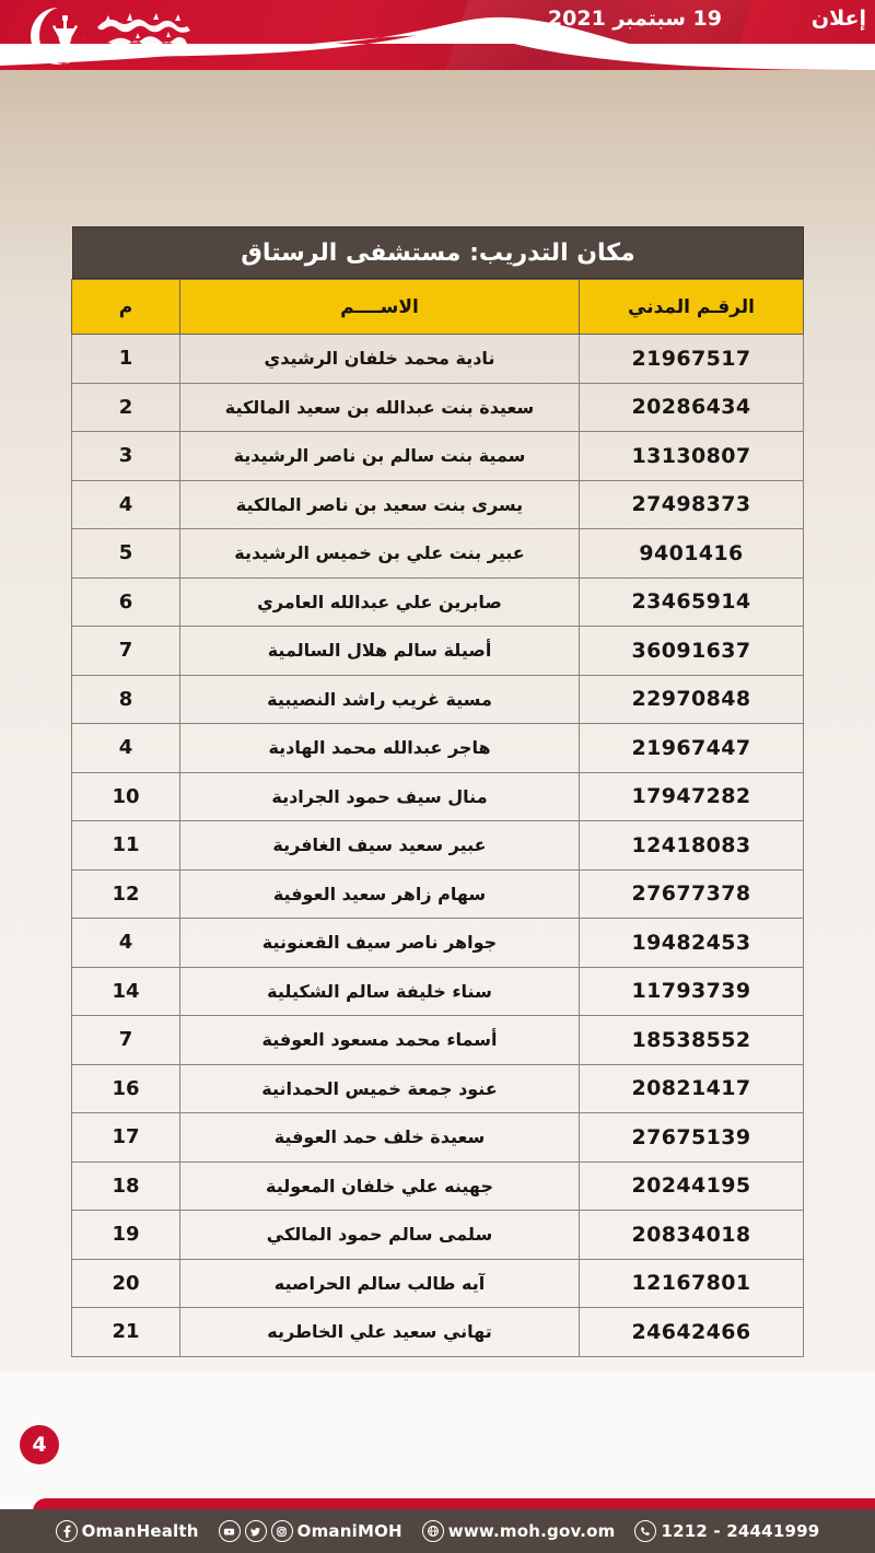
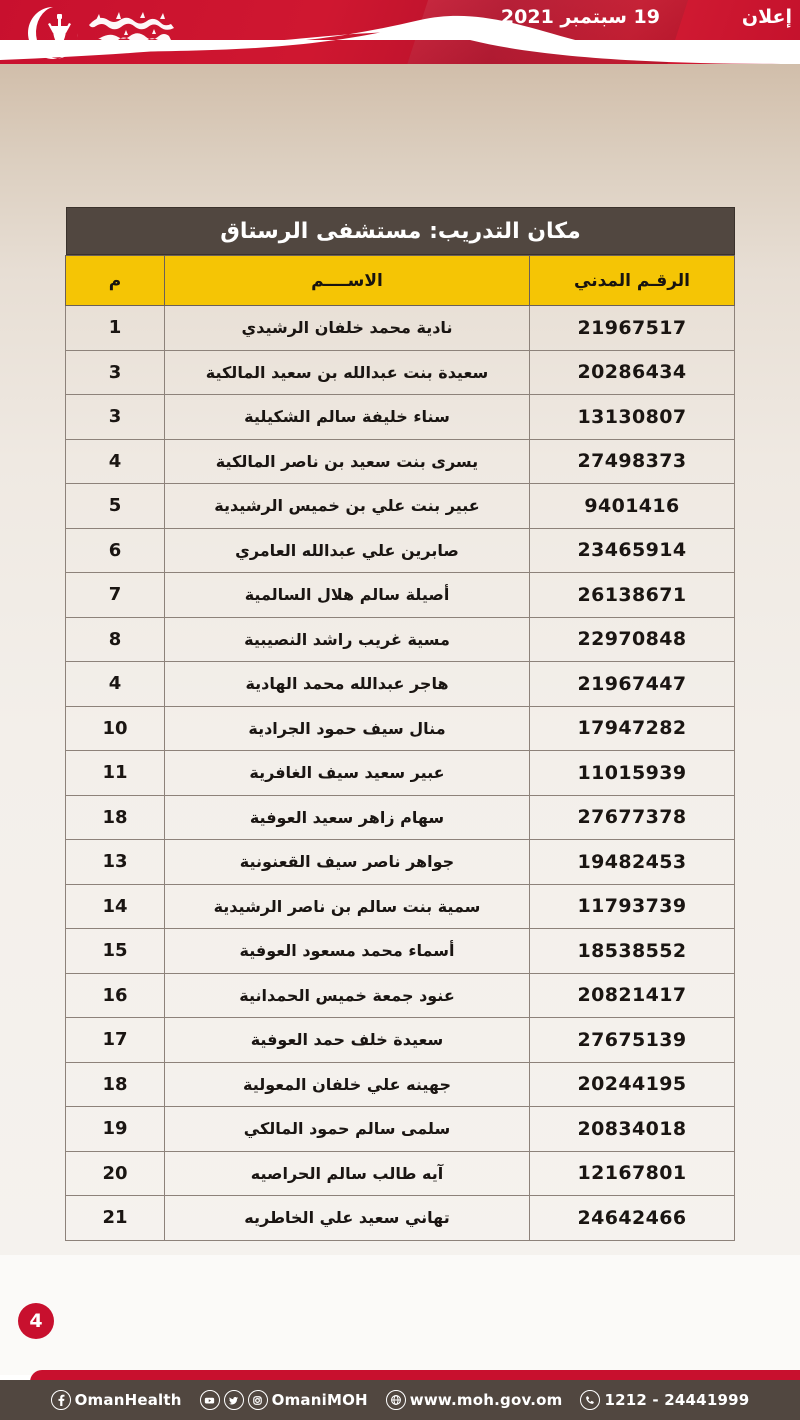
  إعلان
  19 سبتمبر 2021
  مكان التدريب: مستشفى الرستاق
  الرقـم المدني	الاســــم	م
  21967517	نادية محمد خلفان الرشيدي	1
- 20286434	سعيدة بنت عبدالله بن سعيد المالكية	2
+ 20286434	سعيدة بنت عبدالله بن سعيد المالكية	3
- 13130807	سمية بنت سالم بن ناصر الرشيدية	3
+ 13130807	سناء خليفة سالم الشكيلية	3
  27498373	يسرى بنت سعيد بن ناصر المالكية	4
  9401416	عبير بنت علي بن خميس الرشيدية	5
  23465914	صابرين علي عبدالله العامري	6
- 36091637	أصيلة سالم هلال السالمية	7
+ 26138671	أصيلة سالم هلال السالمية	7
  22970848	مسية غريب راشد النصيبية	8
  21967447	هاجر عبدالله محمد الهادية	4
  17947282	منال سيف حمود الجرادية	10
- 12418083	عبير سعيد سيف الغافرية	11
+ 11015939	عبير سعيد سيف الغافرية	11
- 27677378	سهام زاهر سعيد العوفية	12
+ 27677378	سهام زاهر سعيد العوفية	18
- 19482453	جواهر ناصر سيف القعنونية	4
+ 19482453	جواهر ناصر سيف القعنونية	13
- 11793739	سناء خليفة سالم الشكيلية	14
+ 11793739	سمية بنت سالم بن ناصر الرشيدية	14
- 18538552	أسماء محمد مسعود العوفية	7
+ 18538552	أسماء محمد مسعود العوفية	15
  20821417	عنود جمعة خميس الحمدانية	16
  27675139	سعيدة خلف حمد العوفية	17
  20244195	جهينه علي خلفان المعولية	18
  20834018	سلمى سالم حمود المالكي	19
  12167801	آيه طالب سالم الحراصيه	20
  24642466	تهاني سعيد علي الخاطريه	21
  4
  OmanHealth
  OmaniMOH
  www.moh.gov.om
  1212 - 24441999
